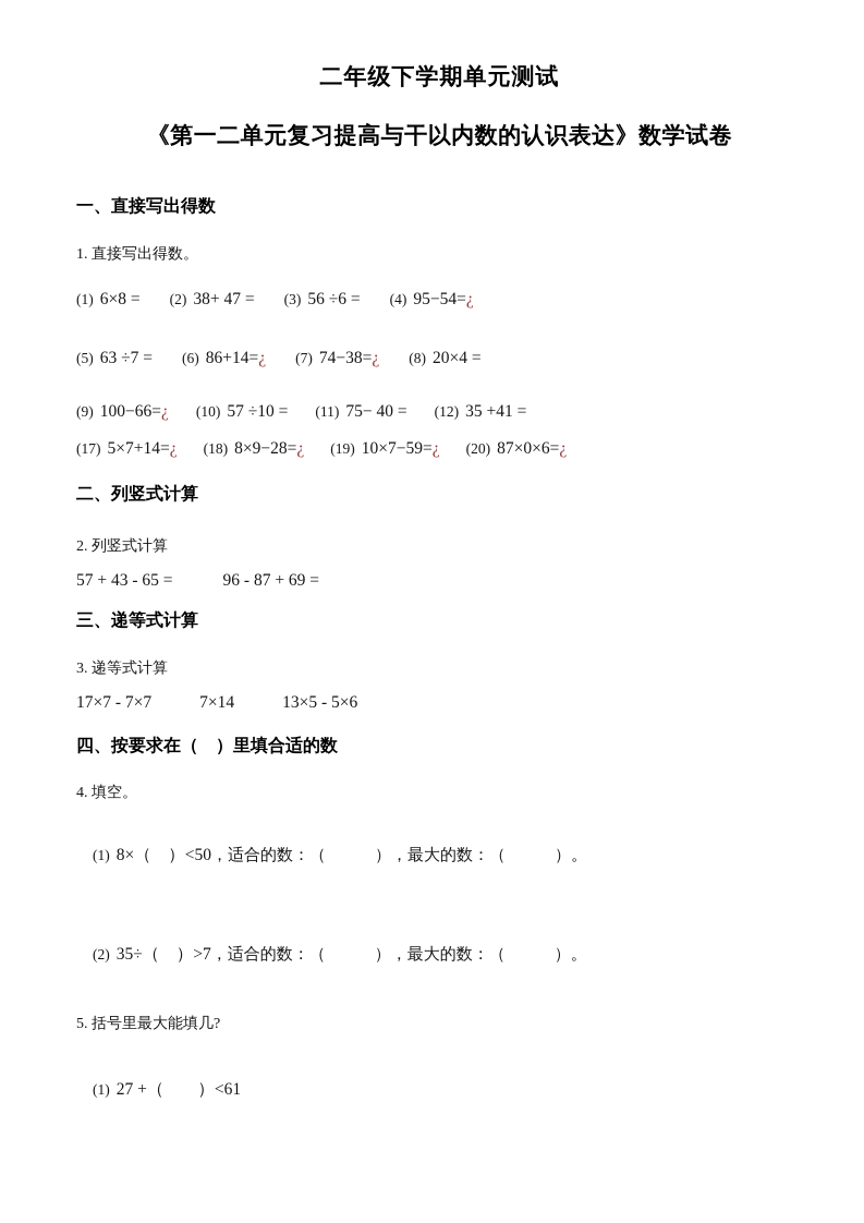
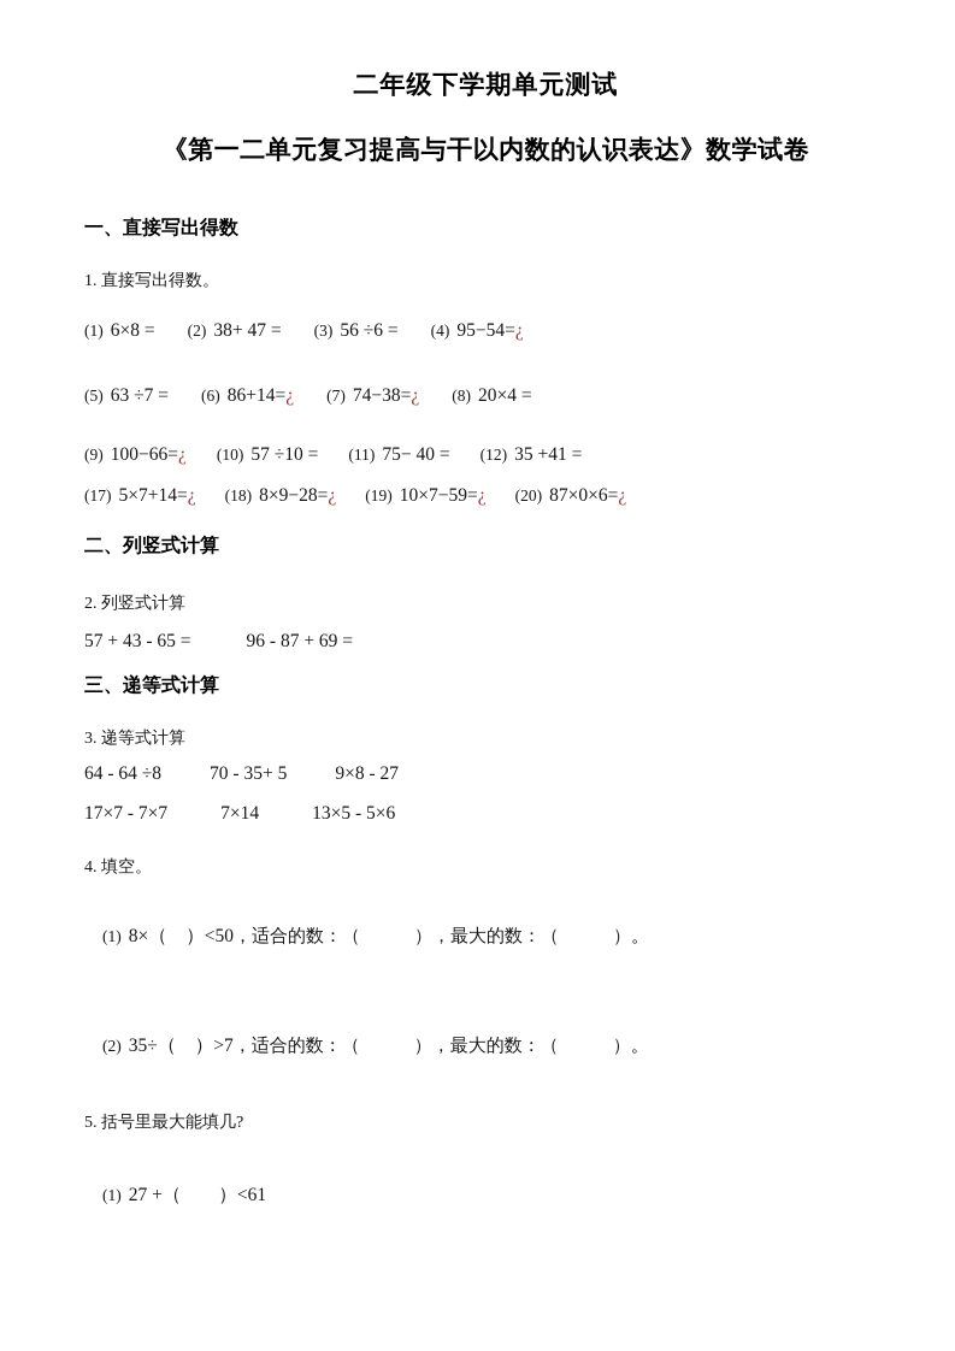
  二年级下学期单元测试
  《第一二单元复习提高与干以内数的认识表达》数学试卷
  一、直接写出得数
  1. 直接写出得数。
  (1) 6×8 =
  (2) 38+ 47 =
  (3) 56 ÷6 =
  (4) 95−54=¿
  (5) 63 ÷7 =
  (6) 86+14=¿
  (7) 74−38=¿
  (8) 20×4 =
  (9) 100−66=¿
  (10) 57 ÷10 =
  (11) 75− 40 =
  (12) 35 +41 =
  (17) 5×7+14=¿
  (18) 8×9−28=¿
  (19) 10×7−59=¿
  (20) 87×0×6=¿
  二、列竖式计算
  2. 列竖式计算
  57 + 43 - 65 =
  96 - 87 + 69 =
  三、递等式计算
  3. 递等式计算
+ 64 - 64 ÷8
+ 70 - 35+ 5
+ 9×8 - 27
  17×7 - 7×7
  7×14
  13×5 - 5×6
- 四、按要求在（ ）里填合适的数
  4. 填空。
  (1) 8×（ ）<50，适合的数：（ ），最大的数：（ ）。
  (2) 35÷（ ）>7，适合的数：（ ），最大的数：（ ）。
  5. 括号里最大能填几?
  (1) 27 +（ ）<61
